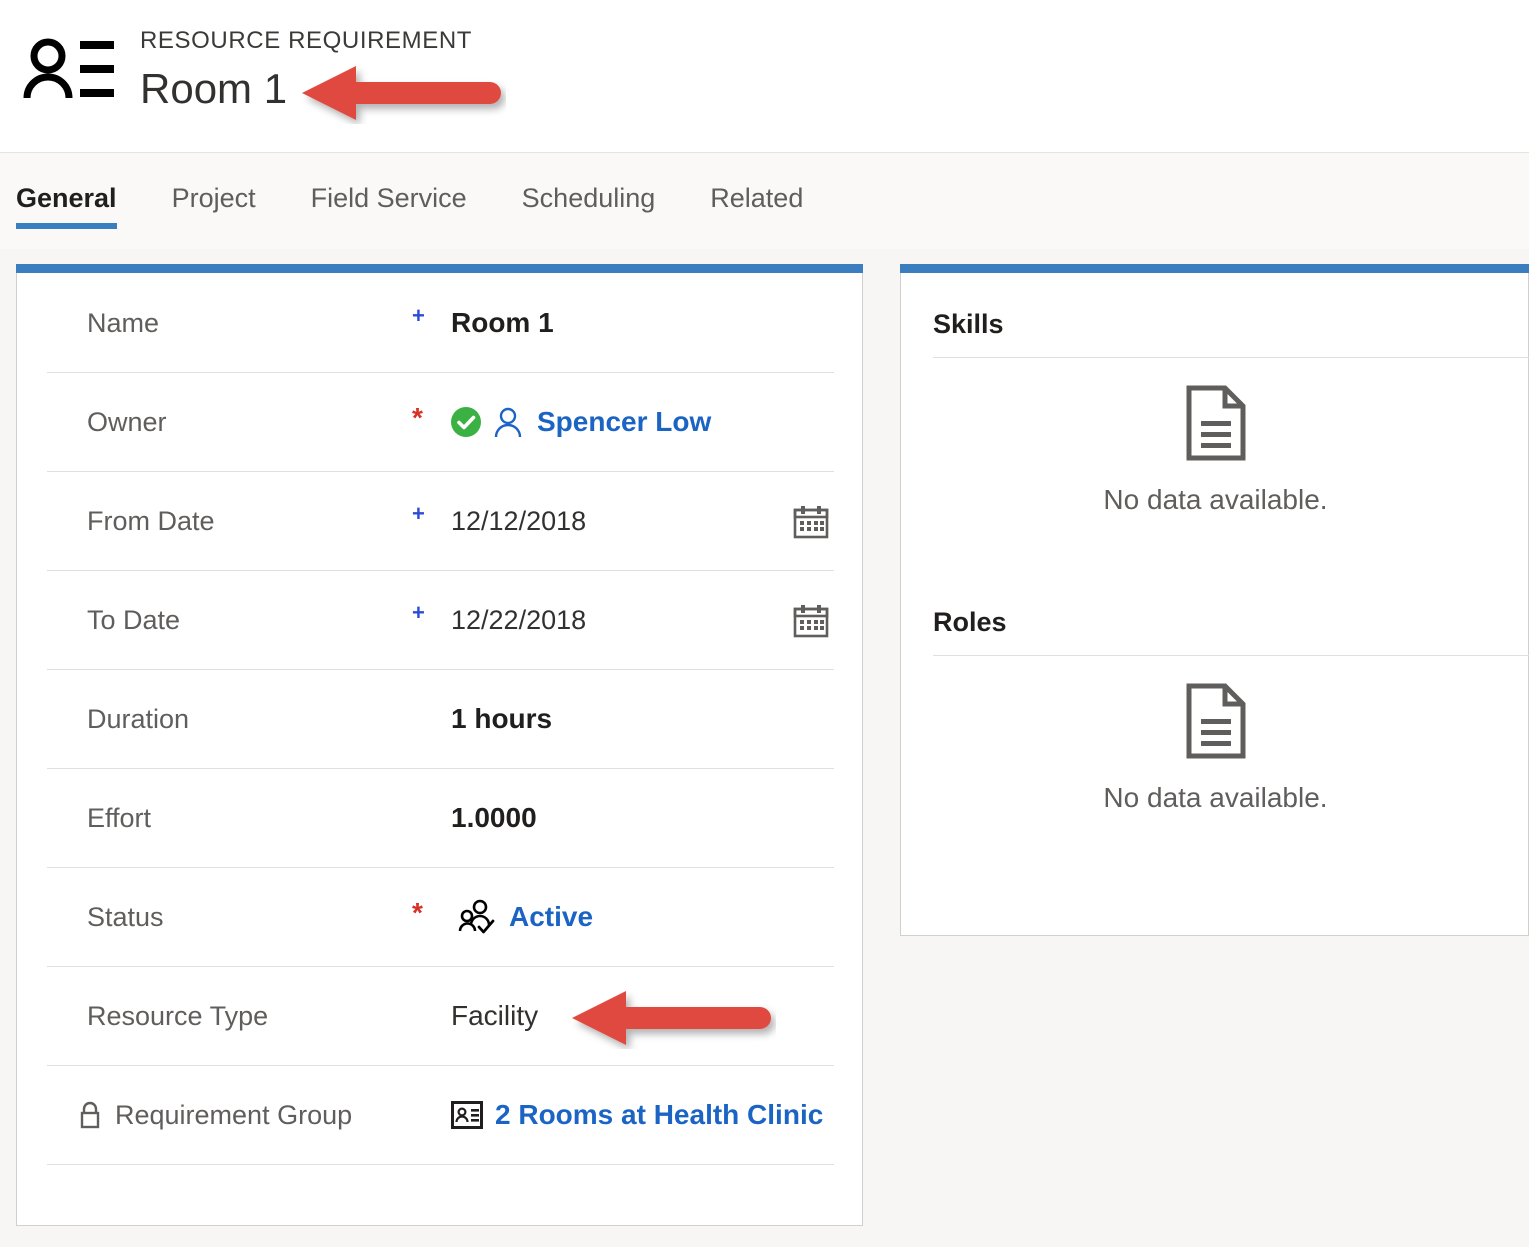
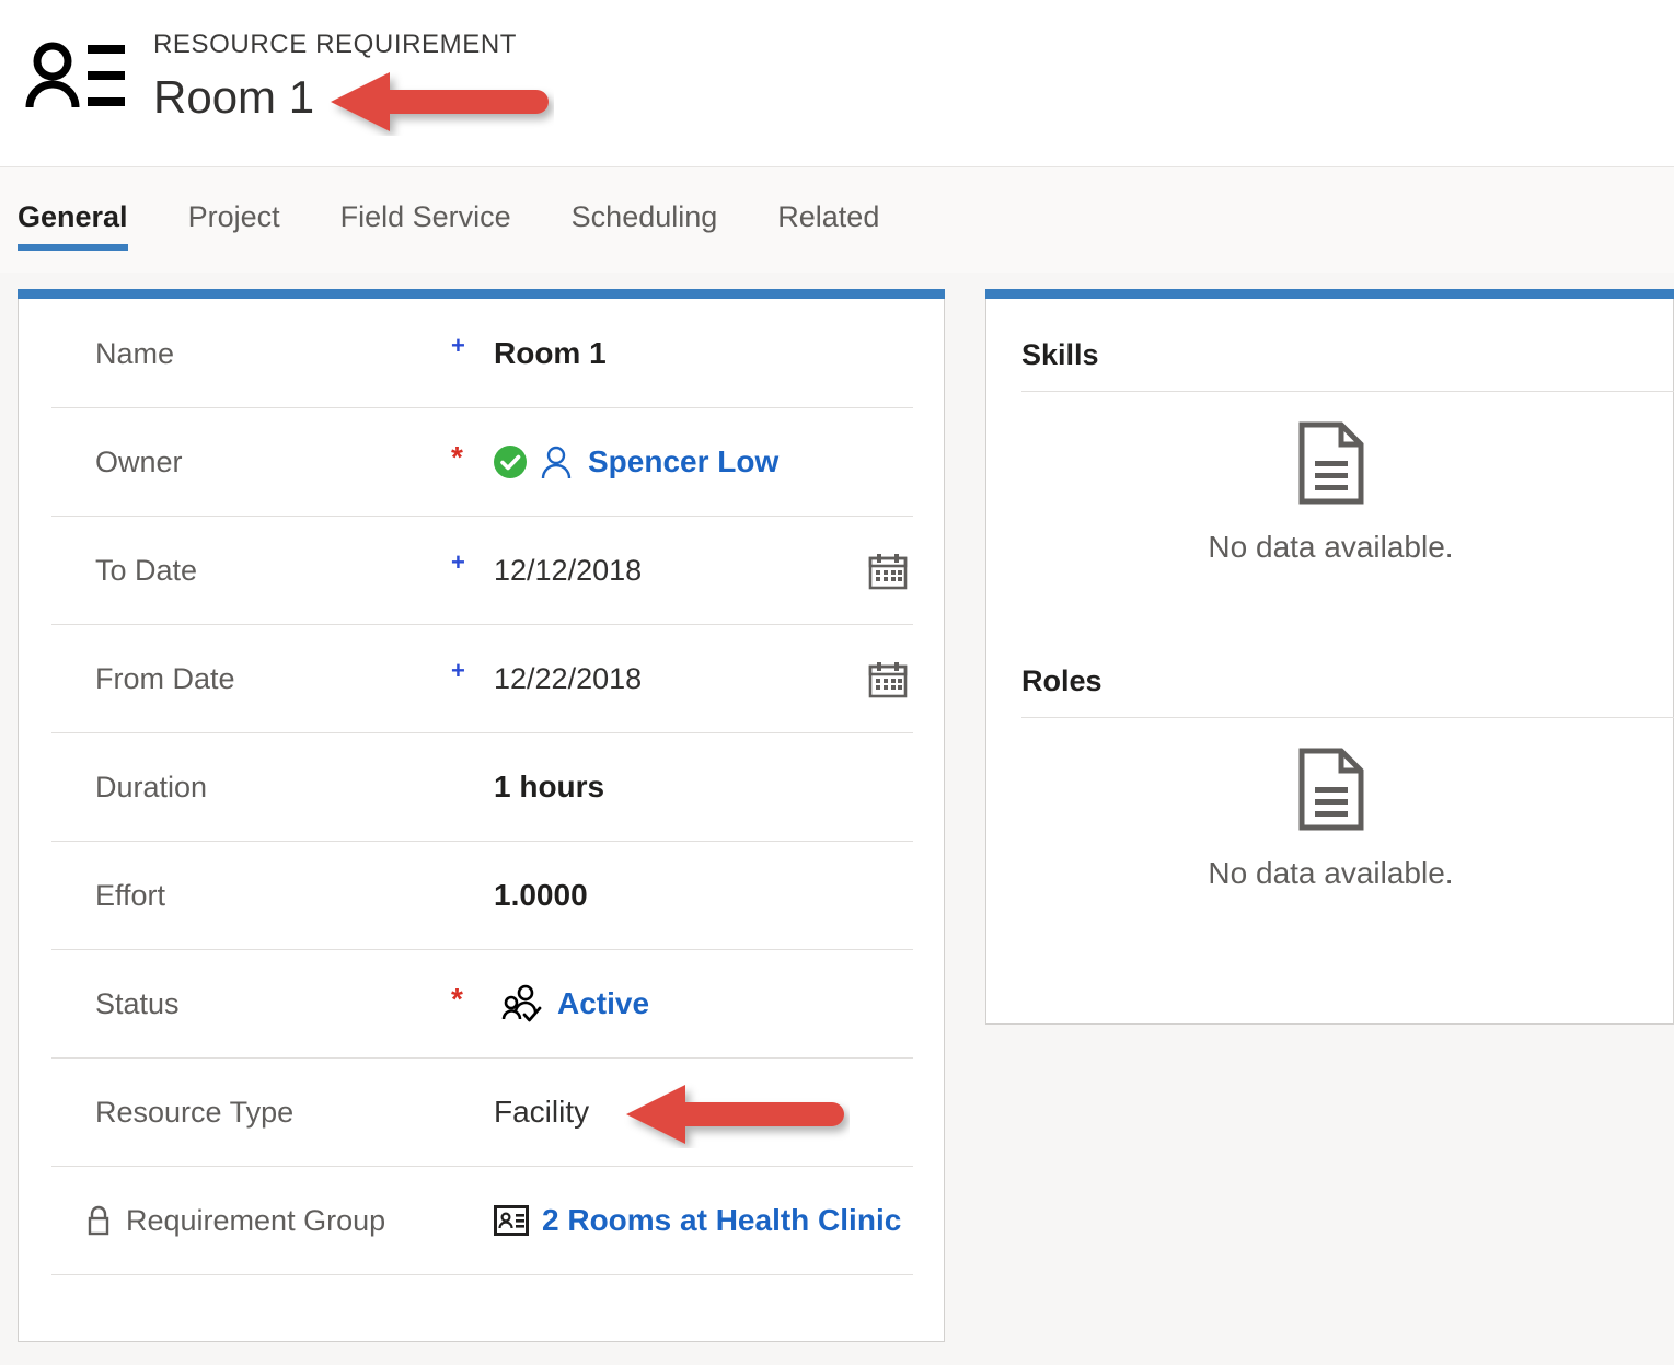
  RESOURCE REQUIREMENT
  Room 1
  General
  Project
  Field Service
  Scheduling
  Related
  Name
  +
  Room 1
  Owner
  *
  Spencer Low
- From Date
+ To Date
  +
  12/12/2018
- To Date
+ From Date
  +
  12/22/2018
  Duration
  1 hours
  Effort
  1.0000
  Status
  *
  Active
  Resource Type
  Facility
  Requirement Group
  2 Rooms at Health Clinic
  Skills
  No data available.
  Roles
  No data available.
